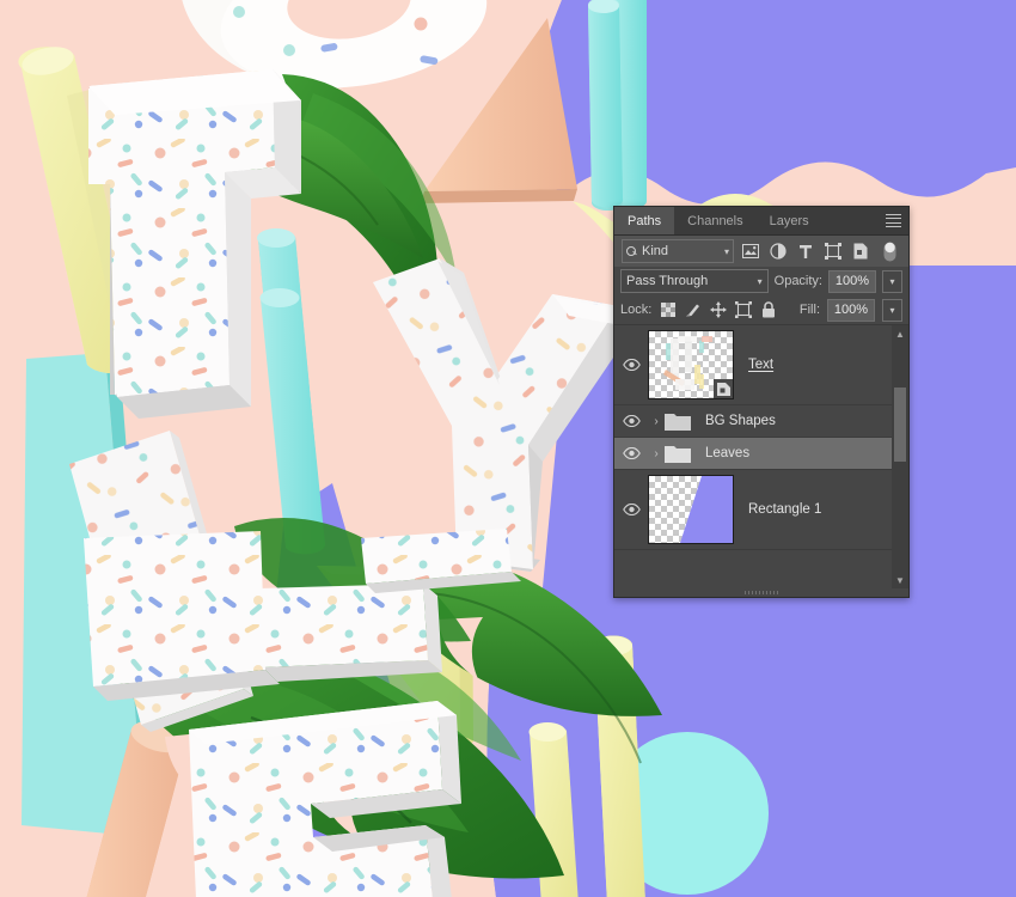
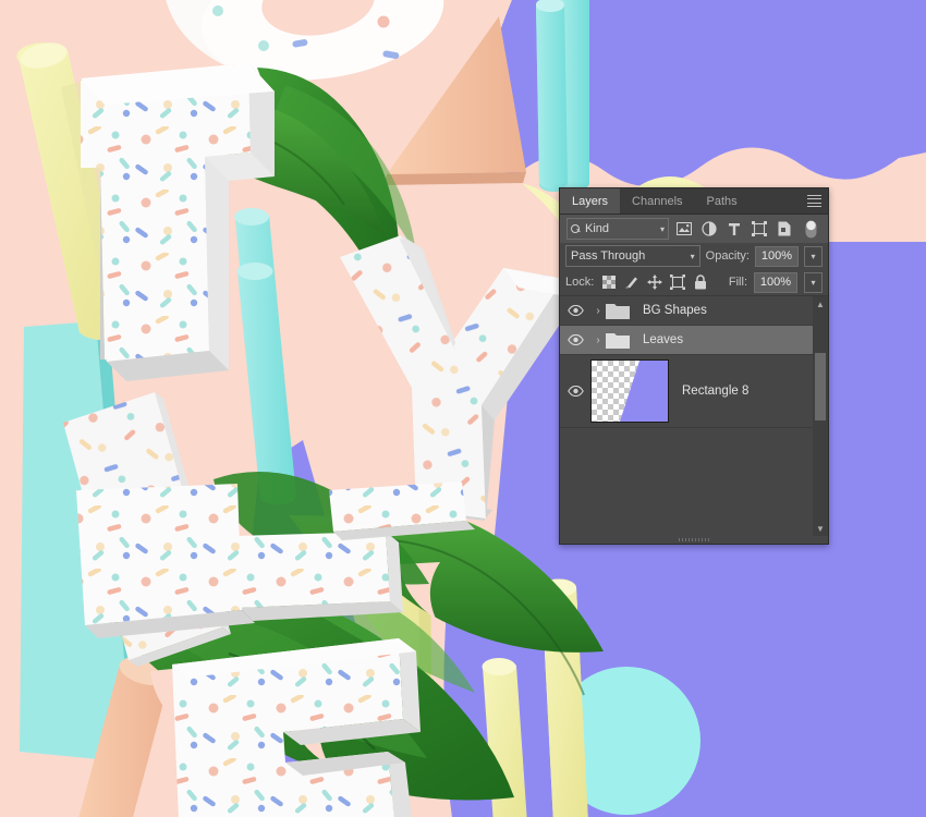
- Paths
+ Layers
  Channels
- Layers
+ Paths
  Kind
  ▾
  Pass Through
  ▾
  Opacity:
  100%
  ▾
  Lock:
  Fill:
  100%
  ▾
- Text
  ›
  BG Shapes
  ›
  Leaves
- Rectangle 1
+ Rectangle 8
  ▲
  ▼
